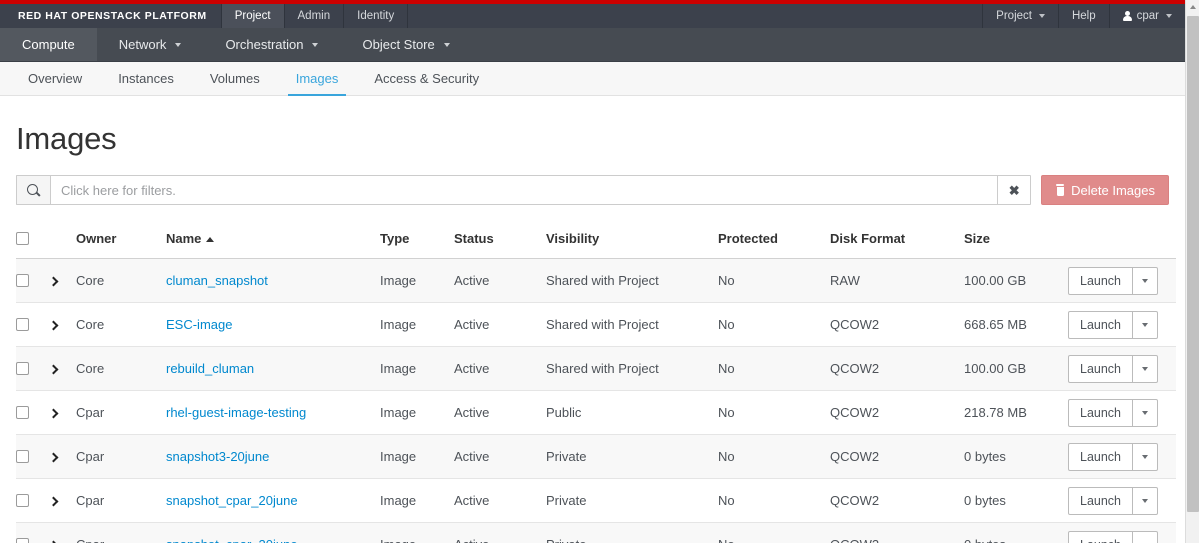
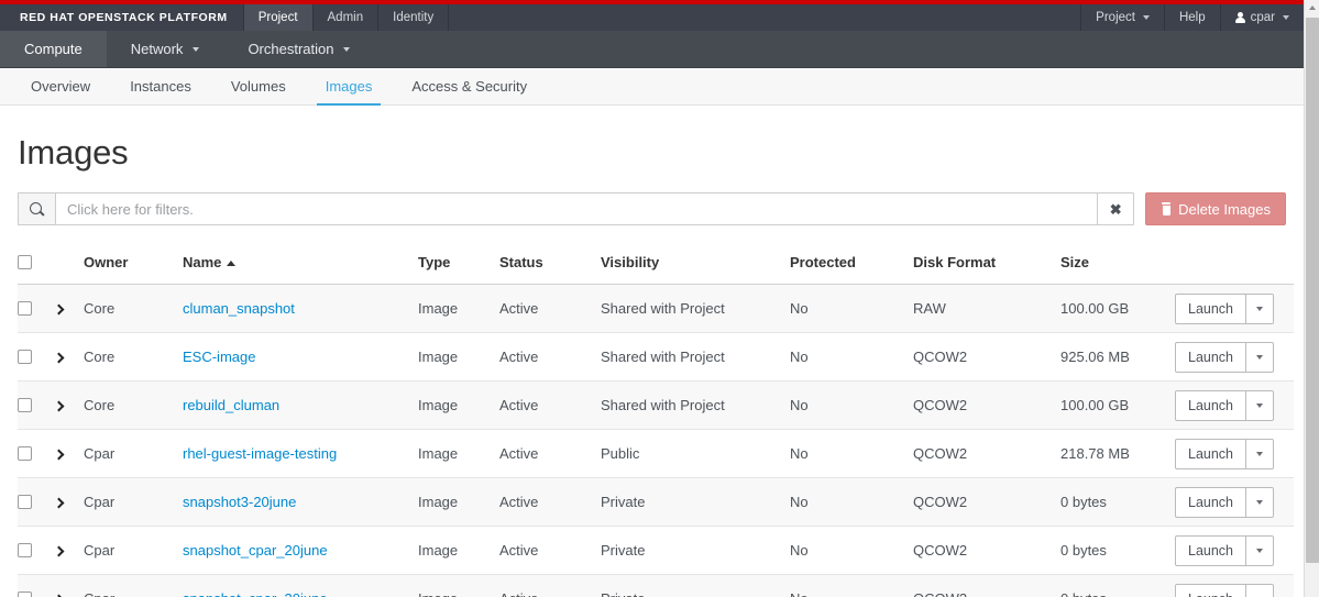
  RED HAT OPENSTACK PLATFORM
  Project
  Admin
  Identity
  Project
  Help
  cpar
  Compute
  Network
  Orchestration
- Object Store
  Overview
  Instances
  Volumes
  Images
  Access & Security
  Images
  Click here for filters.
  ✖
  Delete Images
  		Owner	Name	Type	Status	Visibility	Protected	Disk Format	Size
  		Core	cluman_snapshot	Image	Active	Shared with Project	No	RAW	100.00 GB	Launch
- 		Core	ESC-image	Image	Active	Shared with Project	No	QCOW2	668.65 MB	Launch
+ 		Core	ESC-image	Image	Active	Shared with Project	No	QCOW2	925.06 MB	Launch
  		Core	rebuild_cluman	Image	Active	Shared with Project	No	QCOW2	100.00 GB	Launch
  		Cpar	rhel-guest-image-testing	Image	Active	Public	No	QCOW2	218.78 MB	Launch
  		Cpar	snapshot3-20june	Image	Active	Private	No	QCOW2	0 bytes	Launch
  		Cpar	snapshot_cpar_20june	Image	Active	Private	No	QCOW2	0 bytes	Launch
